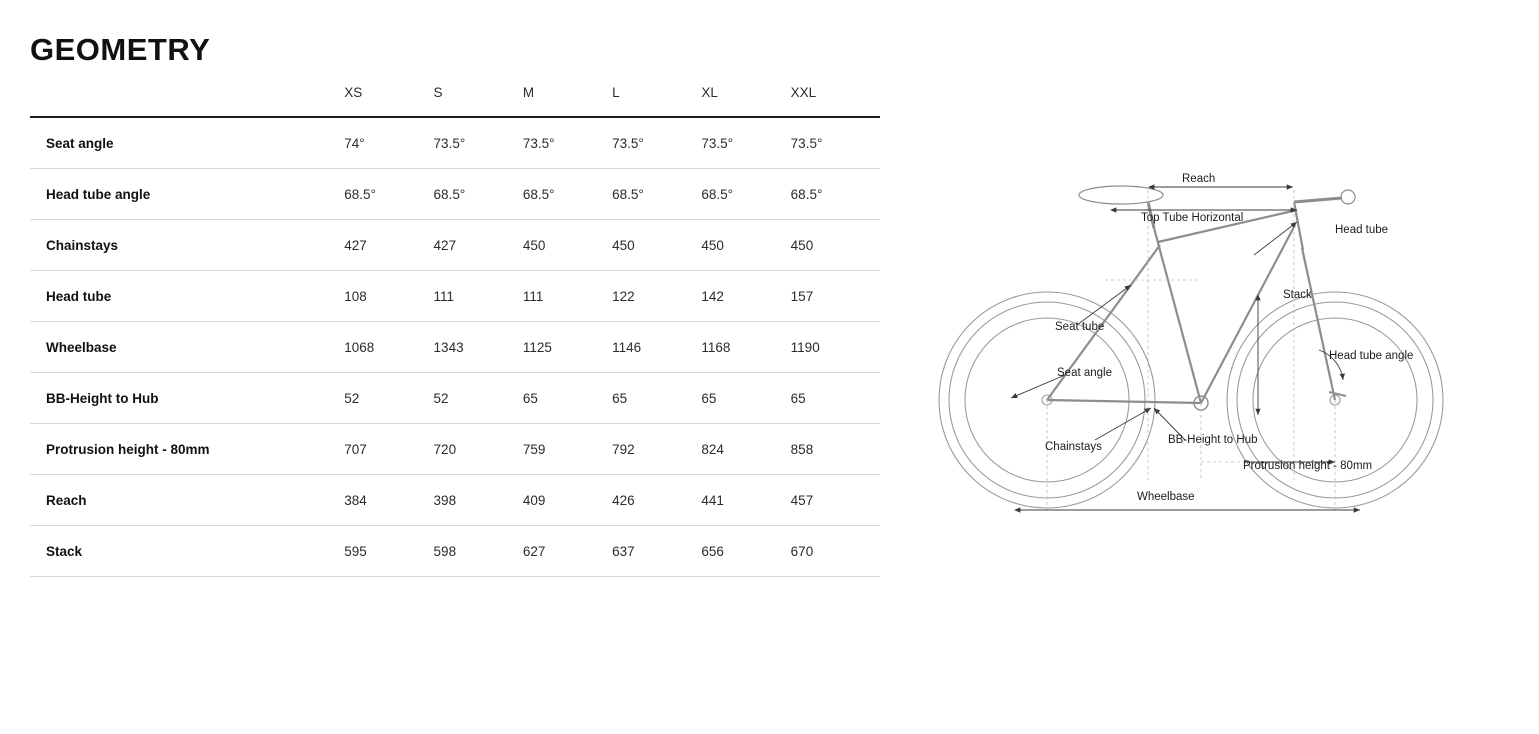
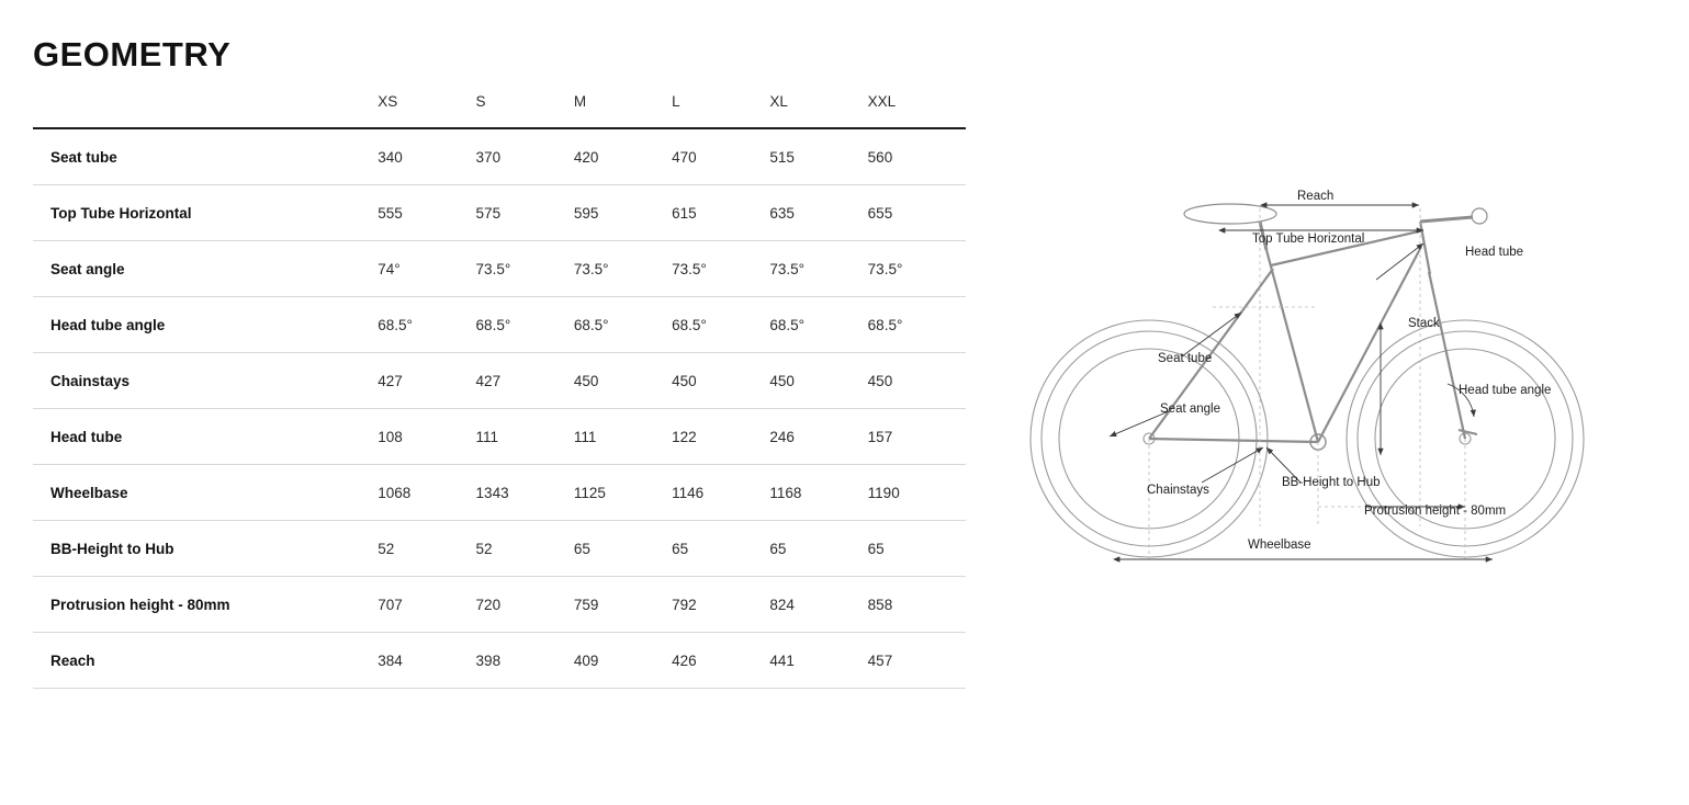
  GEOMETRY
  	XS	S	M	L	XL	XXL
+ Seat tube	340	370	420	470	515	560
+ Top Tube Horizontal	555	575	595	615	635	655
  Seat angle	74°	73.5°	73.5°	73.5°	73.5°	73.5°
  Head tube angle	68.5°	68.5°	68.5°	68.5°	68.5°	68.5°
  Chainstays	427	427	450	450	450	450
- Head tube	108	111	111	122	142	157
+ Head tube	108	111	111	122	246	157
  Wheelbase	1068	1343	1125	1146	1168	1190
  BB-Height to Hub	52	52	65	65	65	65
  Protrusion height - 80mm	707	720	759	792	824	858
  Reach	384	398	409	426	441	457
- Stack	595	598	627	637	656	670
  Reach
  Top Tube Horizontal
  Head tube
  Stack
  Seat tube
  Seat angle
  Head tube angle
  Chainstays
  BB-Height to Hub
  Protrusion height - 80mm
  Wheelbase
